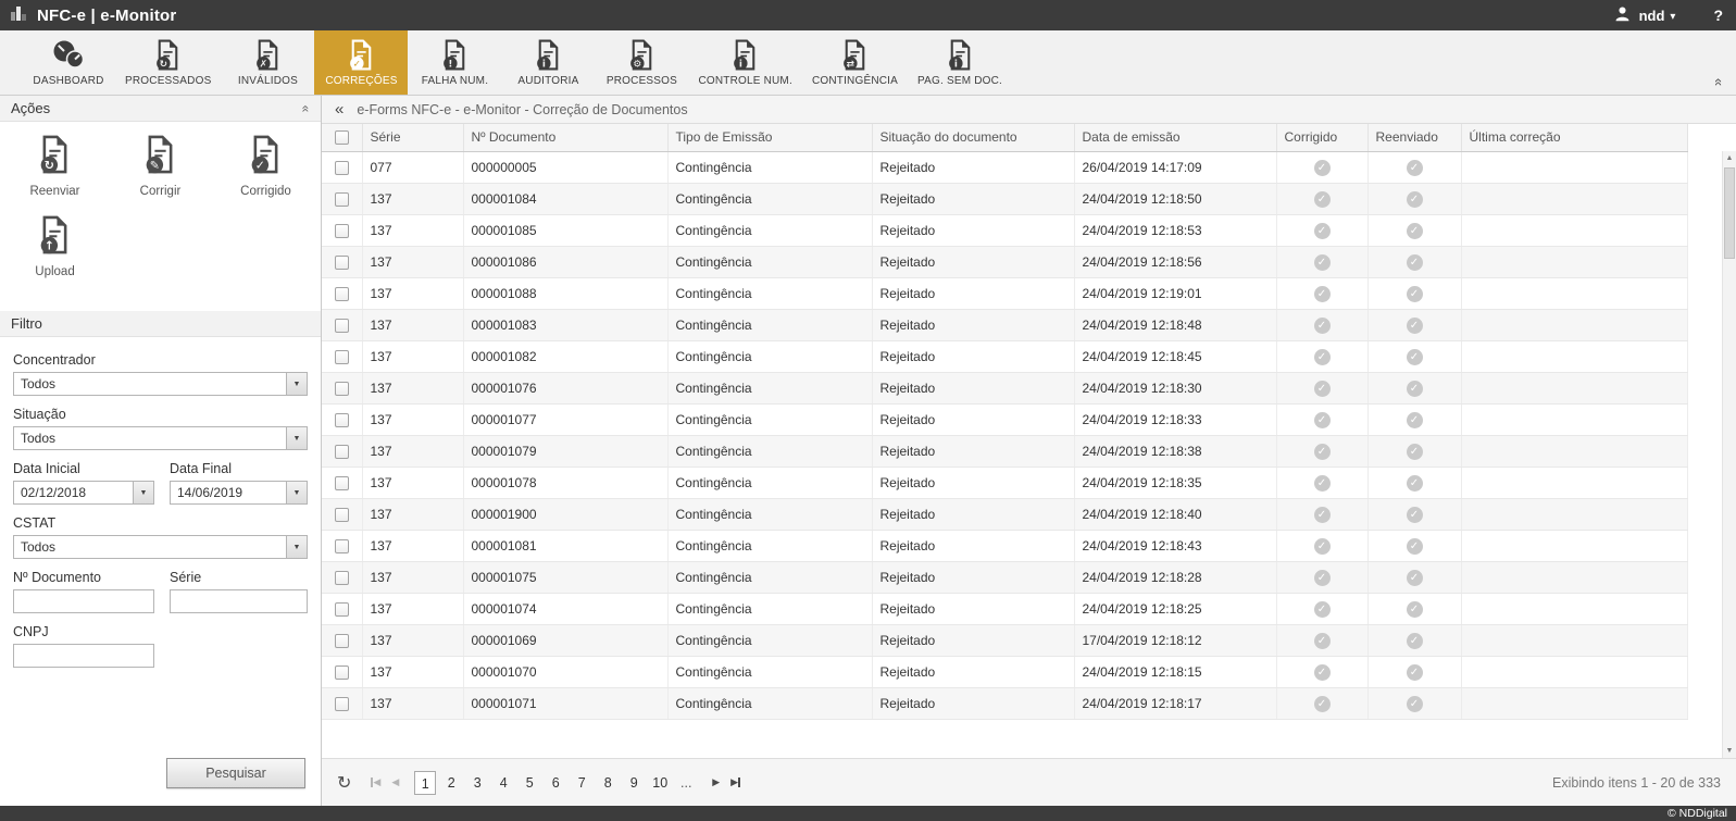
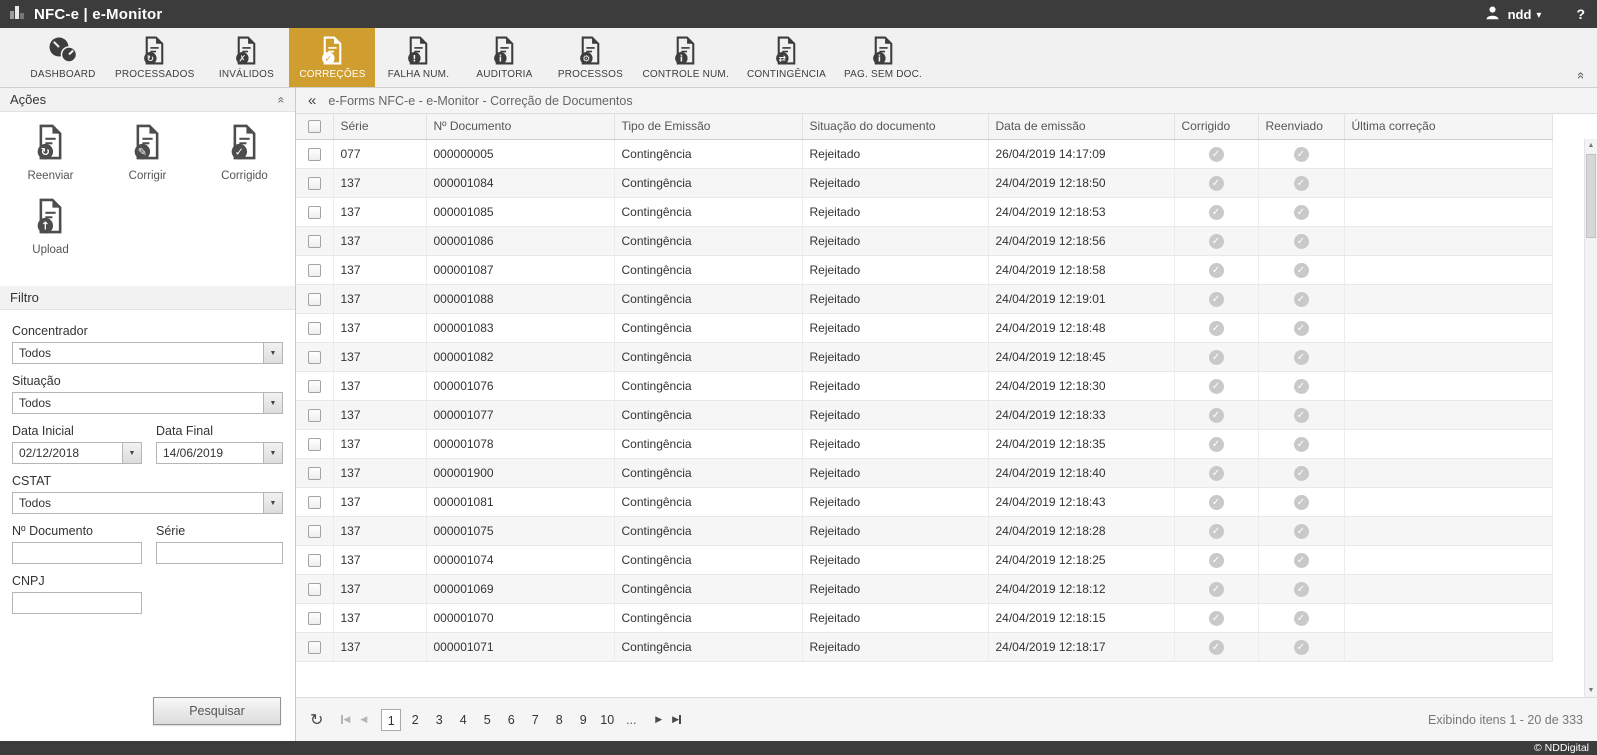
  NFC-e | e-Monitor
  ndd
  ▾
  ?
  DASHBOARD
  ↻
  PROCESSADOS
  ✗
  INVÁLIDOS
  ✓
  CORREÇÕES
  !
  FALHA NUM.
  i
  AUDITORIA
  ⚙
  PROCESSOS
  i
  CONTROLE NUM.
  ⇄
  CONTINGÊNCIA
  i
  PAG. SEM DOC.
  Ações
  ↻
  Reenviar
  ✎
  Corrigir
  ✓
  Corrigido
  ↑
  Upload
  Filtro
  Concentrador
  Todos
  Situação
  Todos
  Data Inicial
  02/12/2018
  Data Final
  14/06/2019
  CSTAT
  Todos
  Nº Documento
  Série
  CNPJ
  Pesquisar
  «
  e-Forms NFC-e - e-Monitor - Correção de Documentos
  	Série	Nº Documento	Tipo de Emissão	Situação do documento	Data de emissão	Corrigido	Reenviado	Última correção
  	077	000000005	Contingência	Rejeitado	26/04/2019 14:17:09	✓	✓
  	137	000001084	Contingência	Rejeitado	24/04/2019 12:18:50	✓	✓
  	137	000001085	Contingência	Rejeitado	24/04/2019 12:18:53	✓	✓
  	137	000001086	Contingência	Rejeitado	24/04/2019 12:18:56	✓	✓
+ 	137	000001087	Contingência	Rejeitado	24/04/2019 12:18:58	✓	✓
  	137	000001088	Contingência	Rejeitado	24/04/2019 12:19:01	✓	✓
  	137	000001083	Contingência	Rejeitado	24/04/2019 12:18:48	✓	✓
  	137	000001082	Contingência	Rejeitado	24/04/2019 12:18:45	✓	✓
  	137	000001076	Contingência	Rejeitado	24/04/2019 12:18:30	✓	✓
  	137	000001077	Contingência	Rejeitado	24/04/2019 12:18:33	✓	✓
- 	137	000001079	Contingência	Rejeitado	24/04/2019 12:18:38	✓	✓
  	137	000001078	Contingência	Rejeitado	24/04/2019 12:18:35	✓	✓
  	137	000001900	Contingência	Rejeitado	24/04/2019 12:18:40	✓	✓
  	137	000001081	Contingência	Rejeitado	24/04/2019 12:18:43	✓	✓
  	137	000001075	Contingência	Rejeitado	24/04/2019 12:18:28	✓	✓
  	137	000001074	Contingência	Rejeitado	24/04/2019 12:18:25	✓	✓
- 	137	000001069	Contingência	Rejeitado	17/04/2019 12:18:12	✓	✓
+ 	137	000001069	Contingência	Rejeitado	24/04/2019 12:18:12	✓	✓
  	137	000001070	Contingência	Rejeitado	24/04/2019 12:18:15	✓	✓
  	137	000001071	Contingência	Rejeitado	24/04/2019 12:18:17	✓	✓
  ↻
  ◀
  ◀
  1
  2
  3
  4
  5
  6
  7
  8
  9
  10
  ...
  ▶
  ▶
  Exibindo itens 1 - 20 de 333
  © NDDigital
